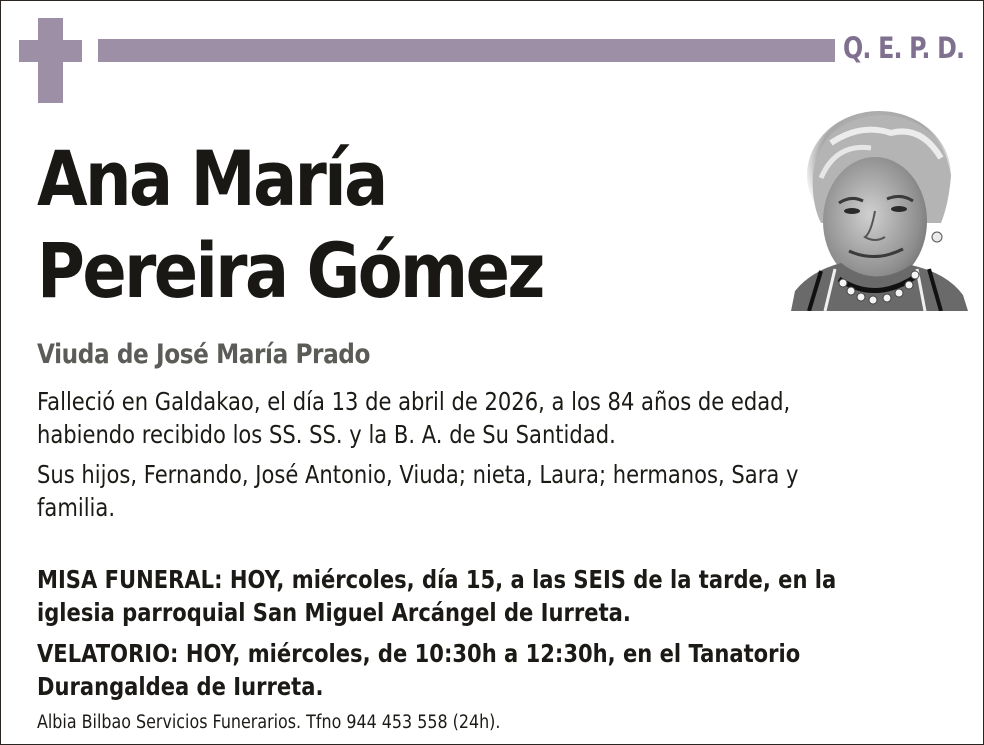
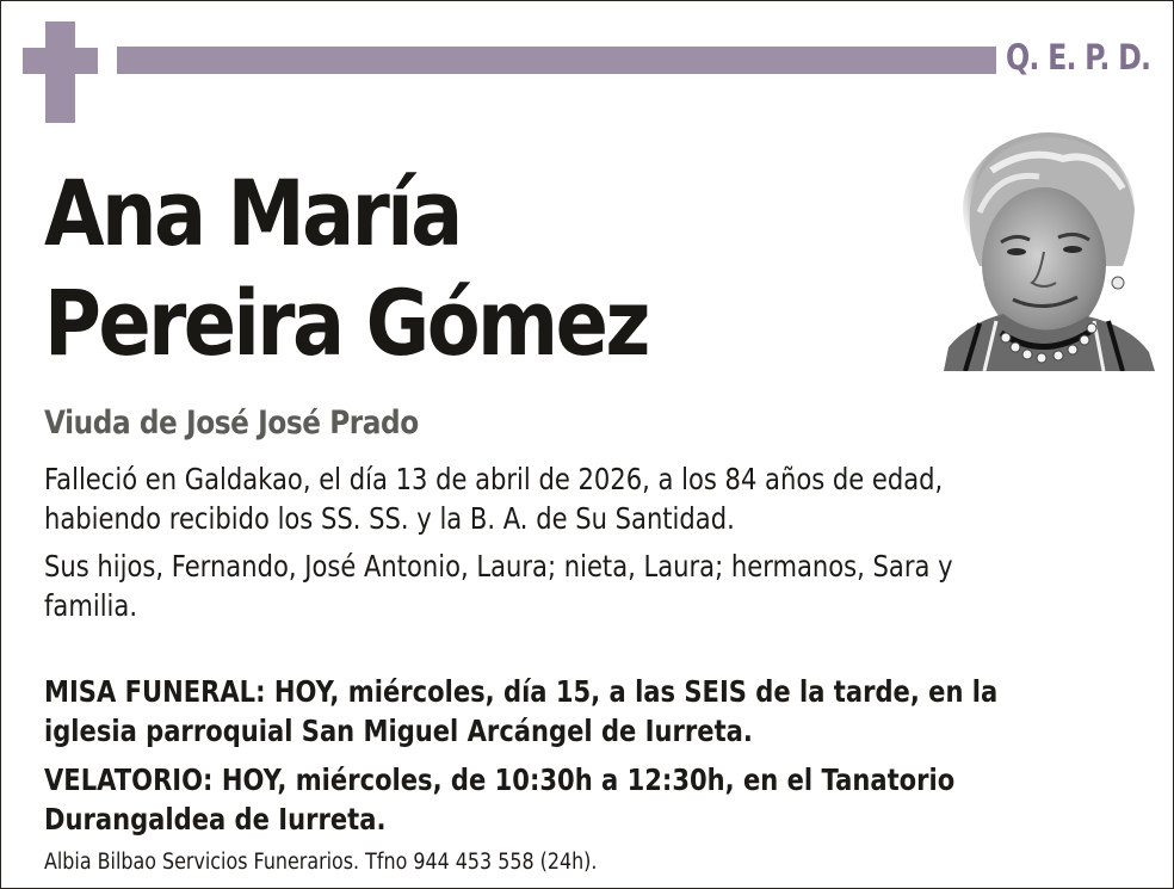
  Q. E. P. D.
  Ana María
  Pereira Gómez
- Viuda de José María Prado
+ Viuda de José José Prado
  Falleció en Galdakao, el día 13 de abril de 2026, a los 84 años de edad,
  habiendo recibido los SS. SS. y la B. A. de Su Santidad.
- Sus hijos, Fernando, José Antonio, Viuda; nieta, Laura; hermanos, Sara y
+ Sus hijos, Fernando, José Antonio, Laura; nieta, Laura; hermanos, Sara y
  familia.
  MISA FUNERAL: HOY, miércoles, día 15, a las SEIS de la tarde, en la
  iglesia parroquial San Miguel Arcángel de Iurreta.
  VELATORIO: HOY, miércoles, de 10:30h a 12:30h, en el Tanatorio
  Durangaldea de Iurreta.
  Albia Bilbao Servicios Funerarios. Tfno 944 453 558 (24h).
